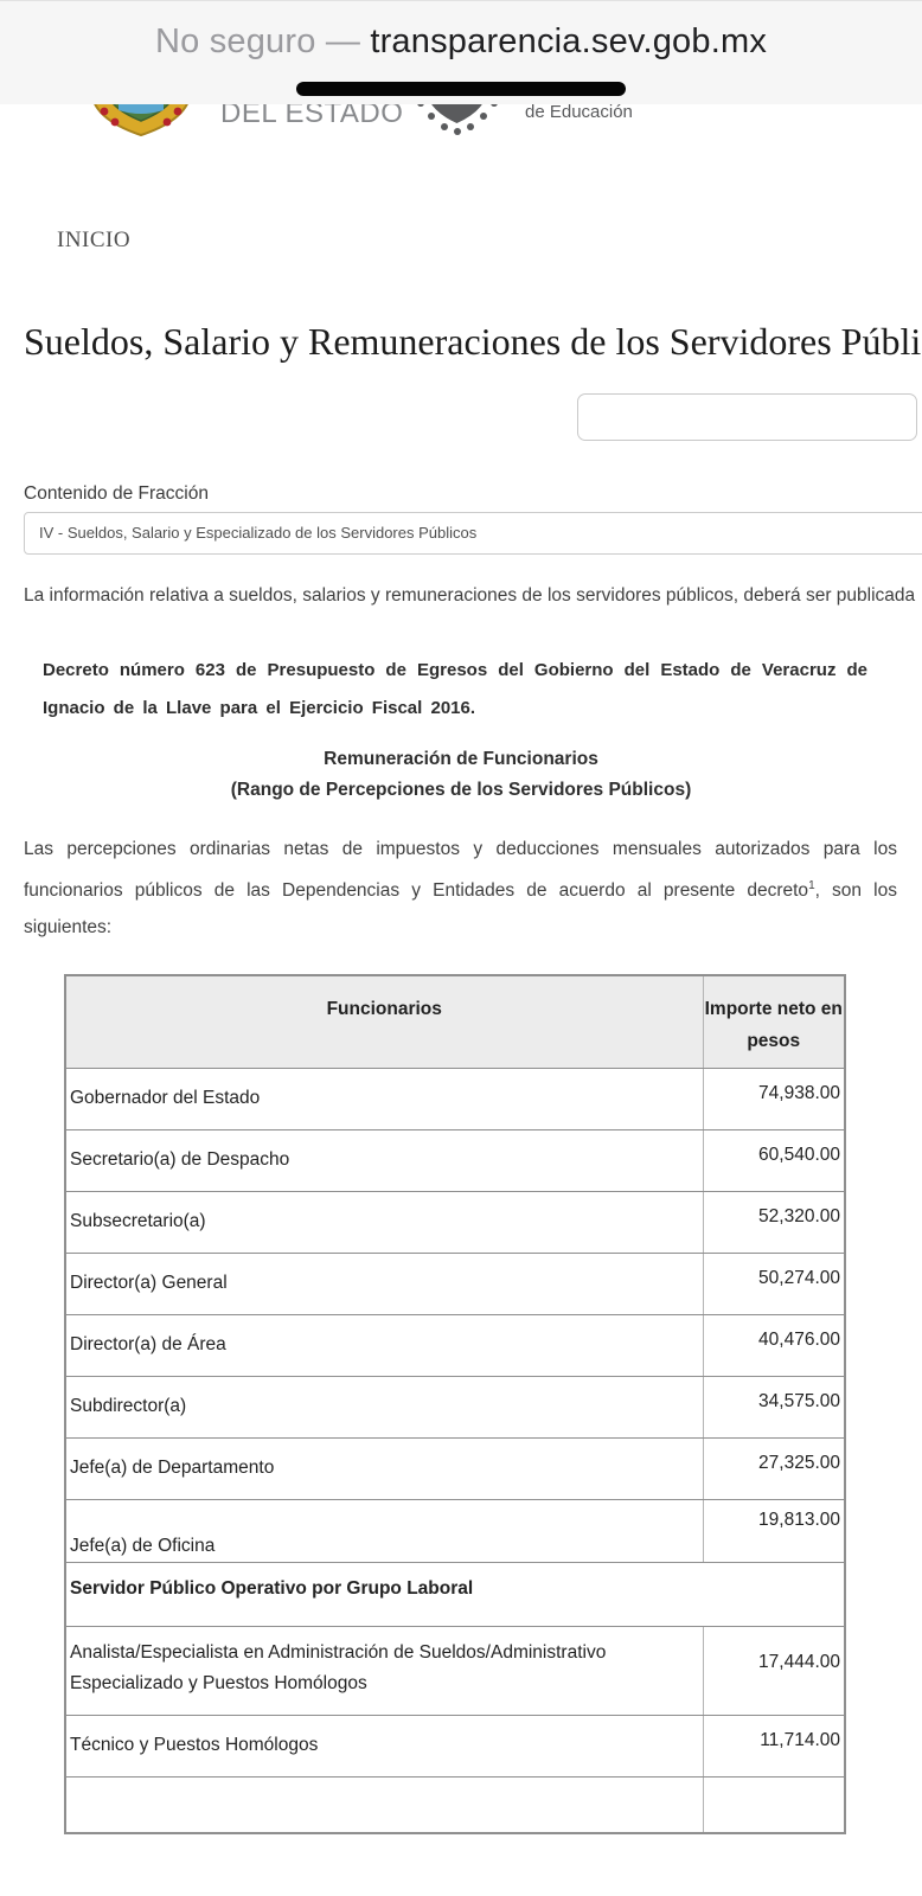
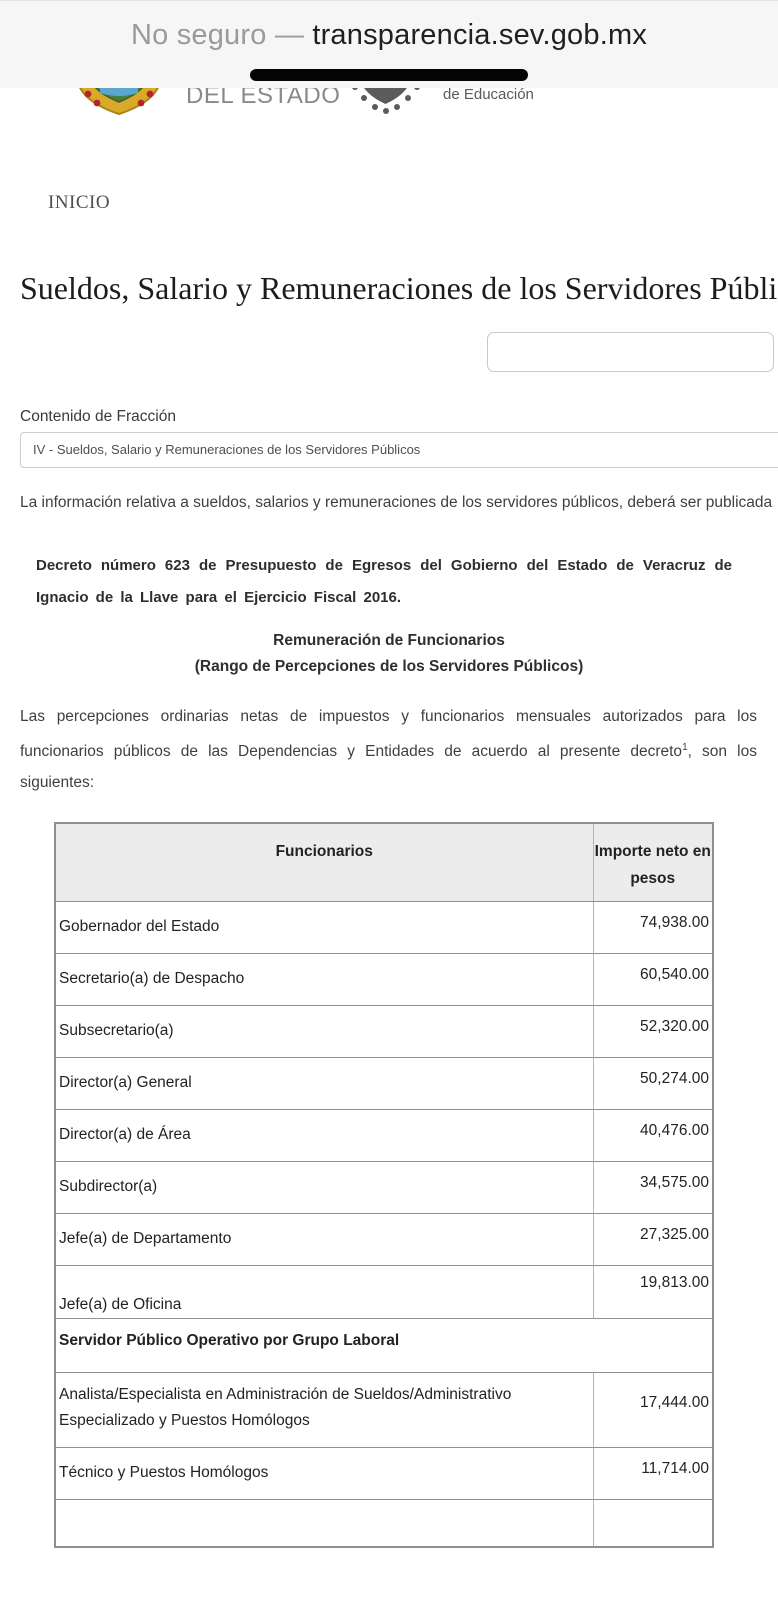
  DEL ESTADO
  de Educación
  INICIO
  Sueldos, Salario y Remuneraciones de los Servidores Públi
  Contenido de Fracción
- IV - Sueldos, Salario y Especializado de los Servidores Públicos
+ IV - Sueldos, Salario y Remuneraciones de los Servidores Públicos
  La información relativa a sueldos, salarios y remuneraciones de los servidores públicos, deberá ser publicada
  Decreto número 623 de Presupuesto de Egresos del Gobierno del Estado de Veracruz de Ignacio de la Llave para el Ejercicio Fiscal 2016.
  Remuneración de Funcionarios
  (Rango de Percepciones de los Servidores Públicos)
- Las percepciones ordinarias netas de impuestos y deducciones mensuales autorizados para los funcionarios públicos de las Dependencias y Entidades de acuerdo al presente decreto1, son los siguientes:
+ Las percepciones ordinarias netas de impuestos y funcionarios mensuales autorizados para los funcionarios públicos de las Dependencias y Entidades de acuerdo al presente decreto1, son los siguientes:
  Funcionarios	Importe neto en pesos
  Gobernador del Estado	74,938.00
  Secretario(a) de Despacho	60,540.00
  Subsecretario(a)	52,320.00
  Director(a) General	50,274.00
  Director(a) de Área	40,476.00
  Subdirector(a)	34,575.00
  Jefe(a) de Departamento	27,325.00
  Jefe(a) de Oficina	19,813.00
  Servidor Público Operativo por Grupo Laboral
  Analista/Especialista en Administración de Sueldos/Administrativo Especializado y Puestos Homólogos	17,444.00
  Técnico y Puestos Homólogos	11,714.00
  No seguro — transparencia.sev.gob.mx
